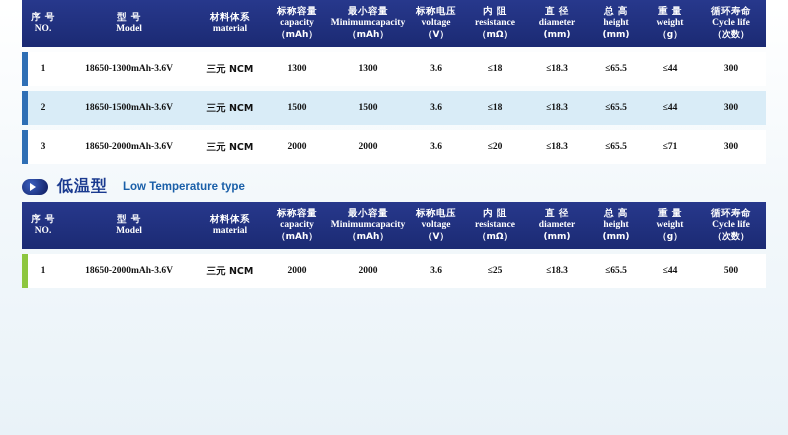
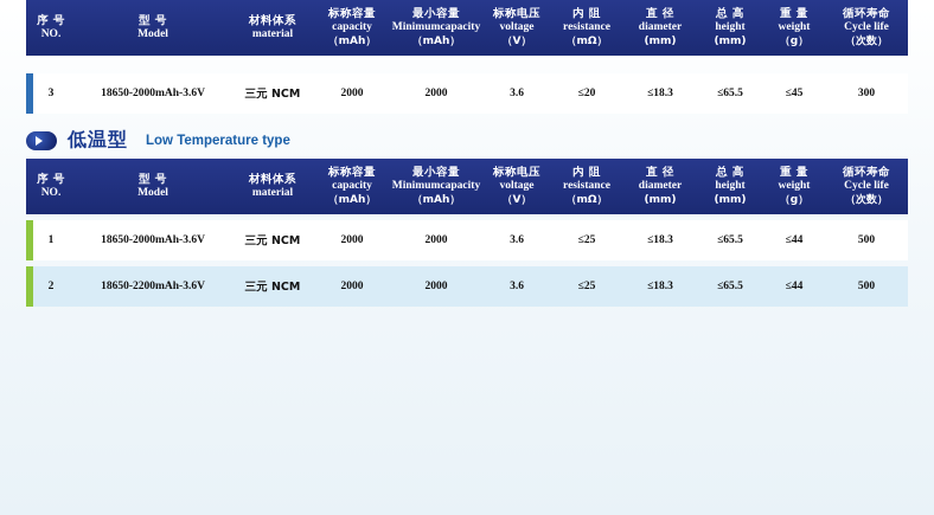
  序 号 NO.	型 号 Model	材料体系 material	标称容量 capacity （mAh）	最小容量 Minimumcapacity （mAh）	标称电压 voltage （V）	内 阻 resistance （mΩ）	直 径 diameter (mm)	总 高 height (mm)	重 量 weight （g）	循环寿命 Cycle life （次数）
- 1	18650-1300mAh-3.6V	三元 NCM	1300	1300	3.6	≤18	≤18.3	≤65.5	≤44	300
- 2	18650-1500mAh-3.6V	三元 NCM	1500	1500	3.6	≤18	≤18.3	≤65.5	≤44	300
- 3	18650-2000mAh-3.6V	三元 NCM	2000	2000	3.6	≤20	≤18.3	≤65.5	≤71	300
+ 3	18650-2000mAh-3.6V	三元 NCM	2000	2000	3.6	≤20	≤18.3	≤65.5	≤45	300
  低温型
  Low Temperature type
  序 号 NO.	型 号 Model	材料体系 material	标称容量 capacity （mAh）	最小容量 Minimumcapacity （mAh）	标称电压 voltage （V）	内 阻 resistance （mΩ）	直 径 diameter (mm)	总 高 height (mm)	重 量 weight （g）	循环寿命 Cycle life （次数）
  1	18650-2000mAh-3.6V	三元 NCM	2000	2000	3.6	≤25	≤18.3	≤65.5	≤44	500
+ 2	18650-2200mAh-3.6V	三元 NCM	2000	2000	3.6	≤25	≤18.3	≤65.5	≤44	500
